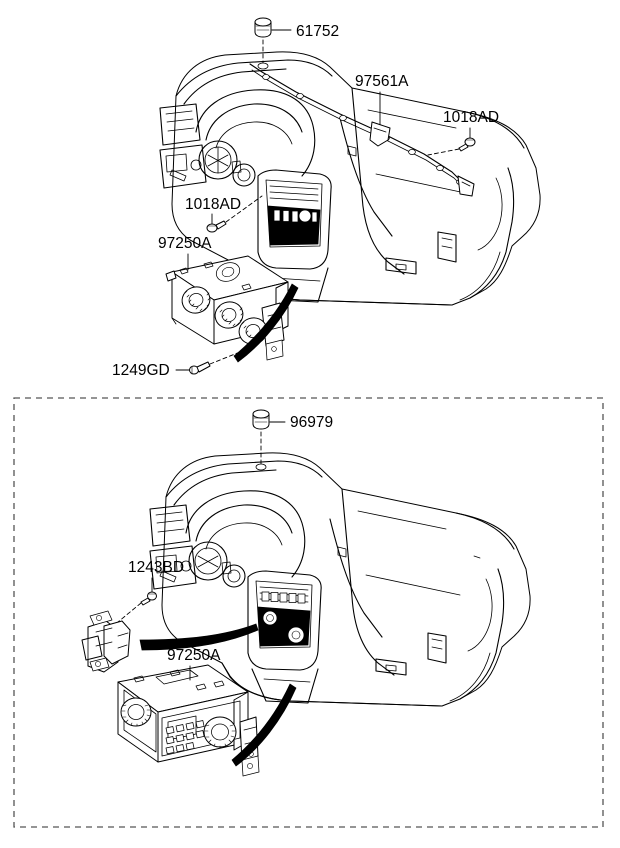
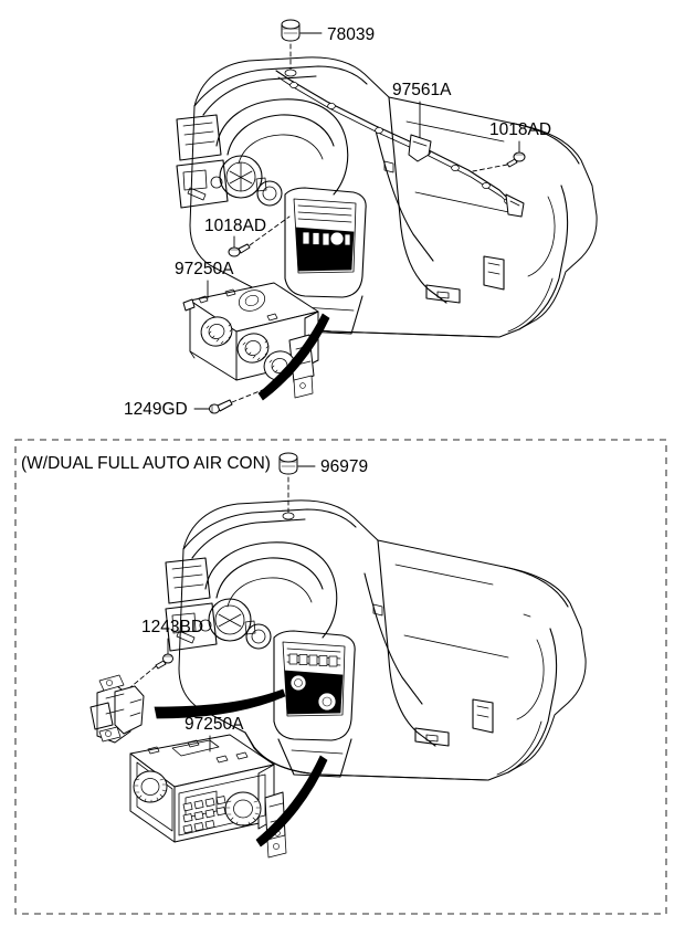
- 61752
+ 78039
  97561A
  1018AD
  1018AD
  97250A
  1249GD
+ (W/DUAL FULL AUTO AIR CON)
  96979
  1243BD
  97250A
